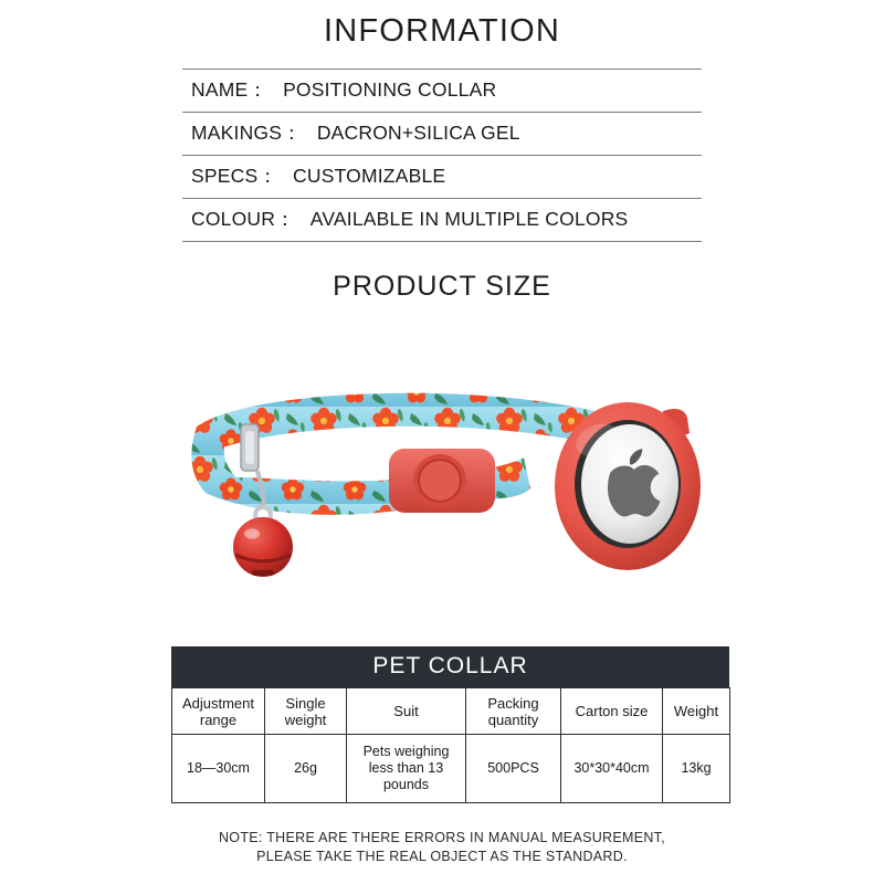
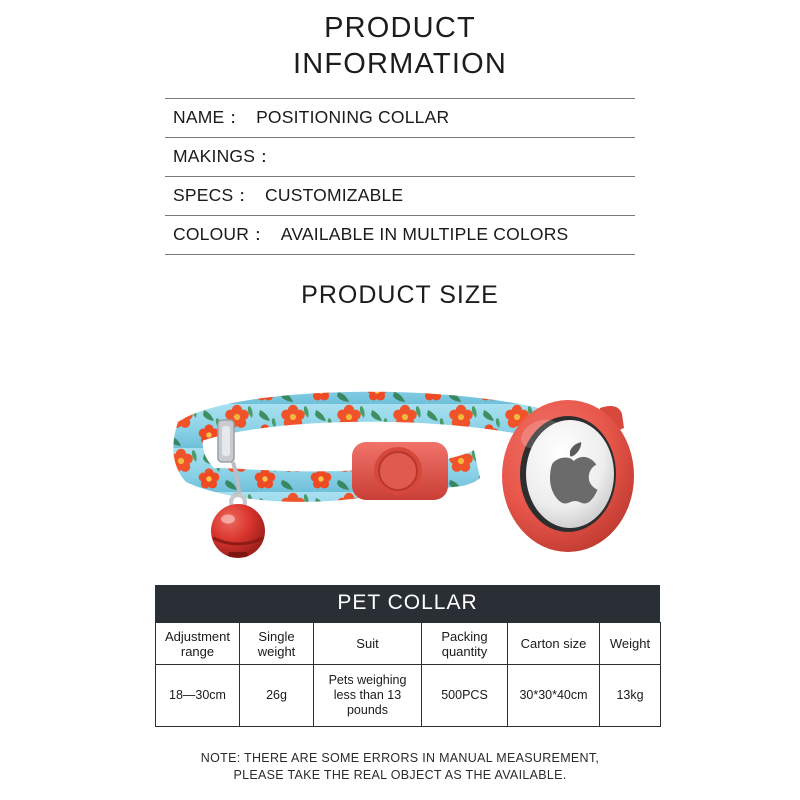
+ PRODUCT
  INFORMATION
  NAME：
  POSITIONING COLLAR
  MAKINGS：
- DACRON+SILICA GEL
  SPECS：
  CUSTOMIZABLE
  COLOUR：
  AVAILABLE IN MULTIPLE COLORS
  PRODUCT SIZE
  PET COLLAR
  Adjustment range	Single weight	Suit	Packing quantity	Carton size	Weight
  18—30cm	26g	Pets weighing less than 13 pounds	500PCS	30*30*40cm	13kg
- NOTE: THERE ARE THERE ERRORS IN MANUAL MEASUREMENT,
+ NOTE: THERE ARE SOME ERRORS IN MANUAL MEASUREMENT,
- PLEASE TAKE THE REAL OBJECT AS THE STANDARD.
+ PLEASE TAKE THE REAL OBJECT AS THE AVAILABLE.
